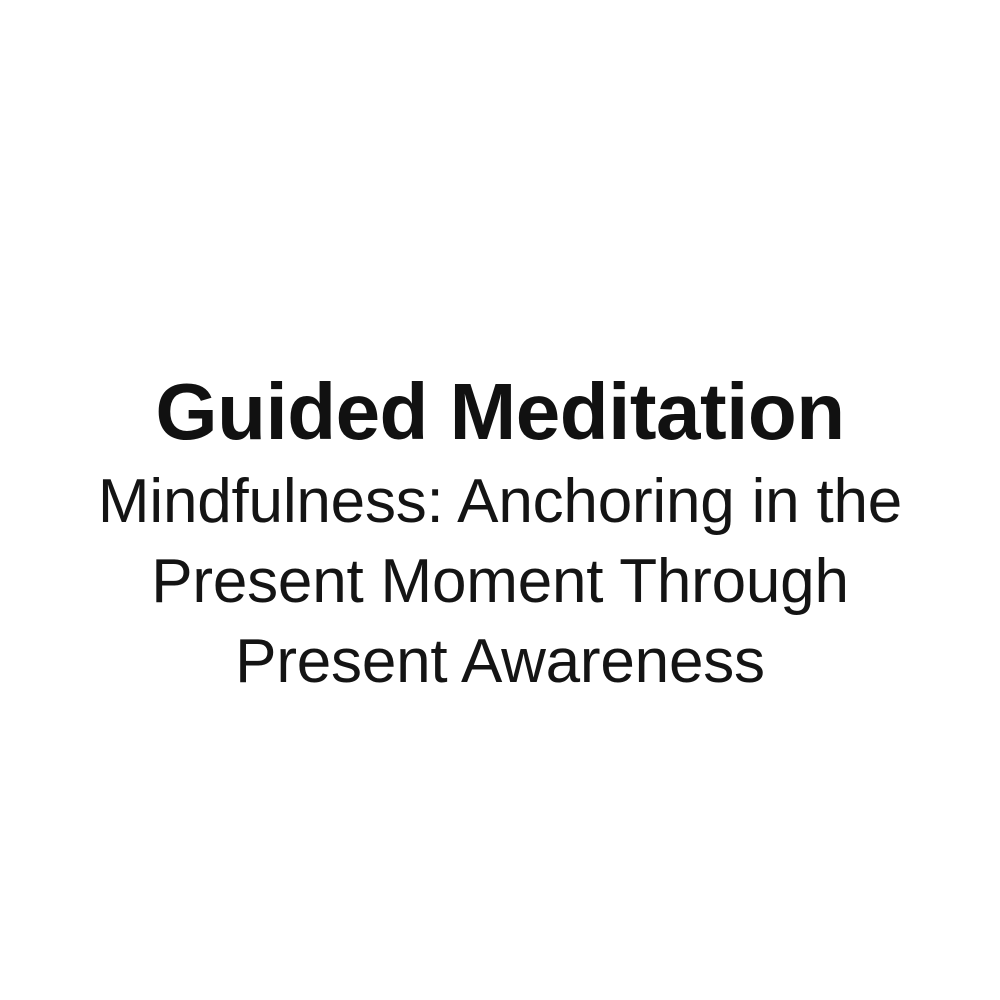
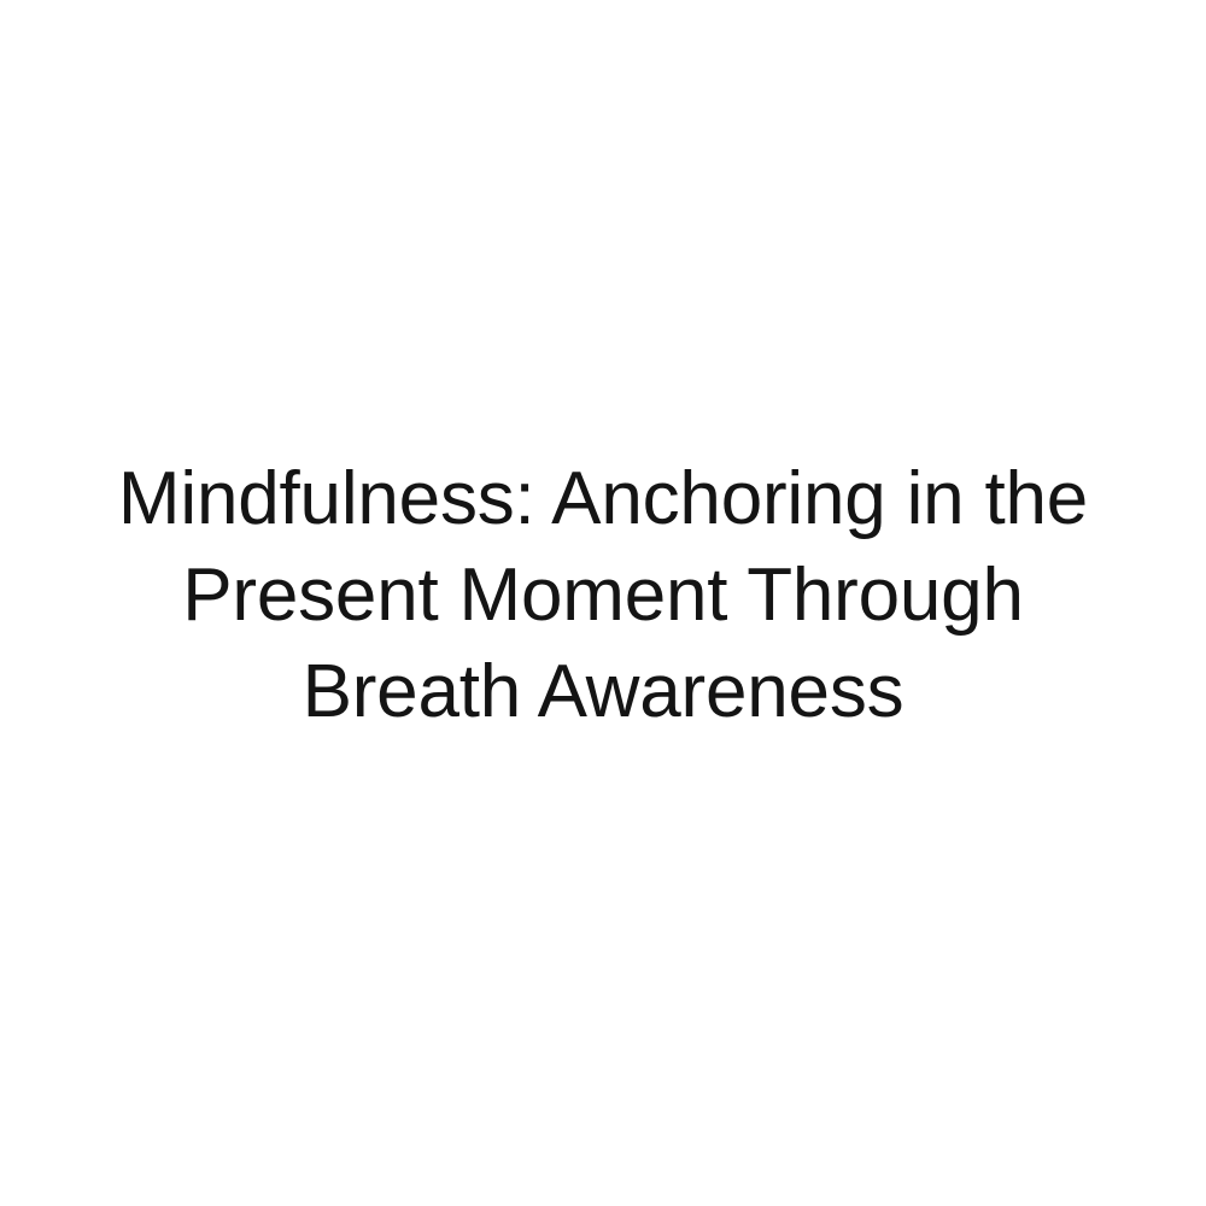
- Guided Meditation
- Mindfulness: Anchoring in the Present Moment Through Present Awareness
+ Mindfulness: Anchoring in the Present Moment Through Breath Awareness
